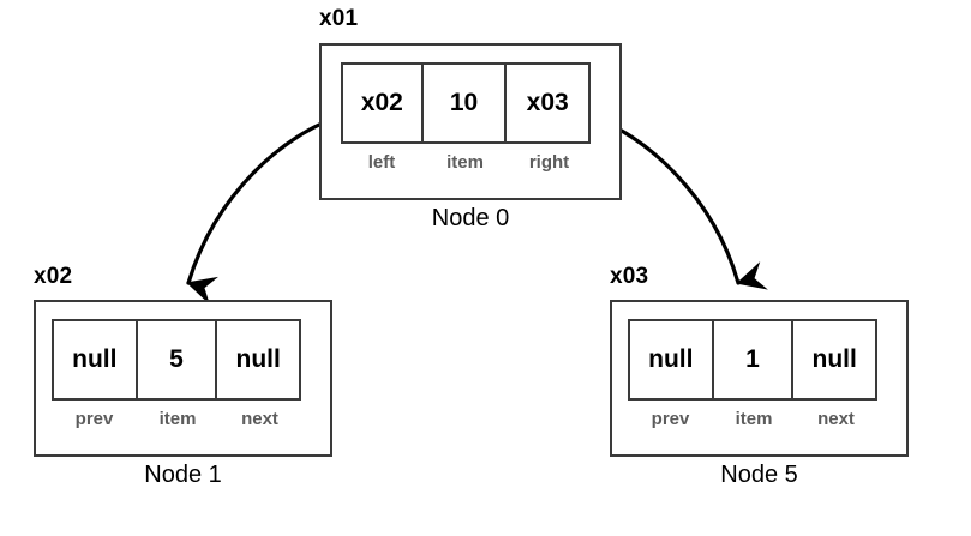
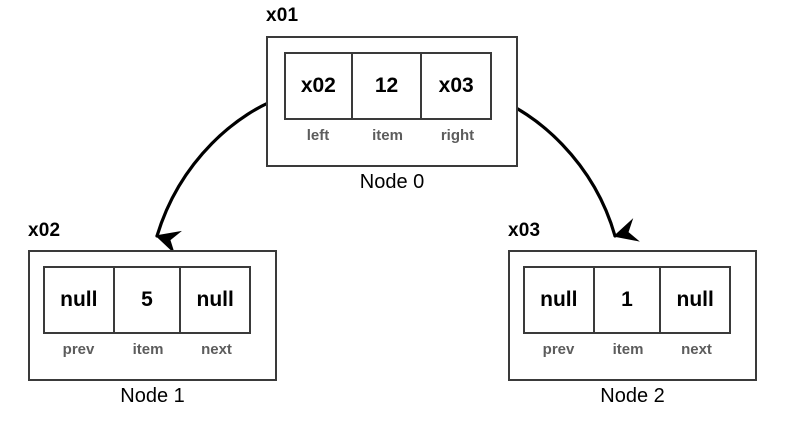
  x01
  x02
- 10
+ 12
  x03
  left
  item
  right
  Node 0
  x02
  null
  5
  null
  prev
  item
  next
  Node 1
  x03
  null
  1
  null
  prev
  item
  next
- Node 5
+ Node 2
